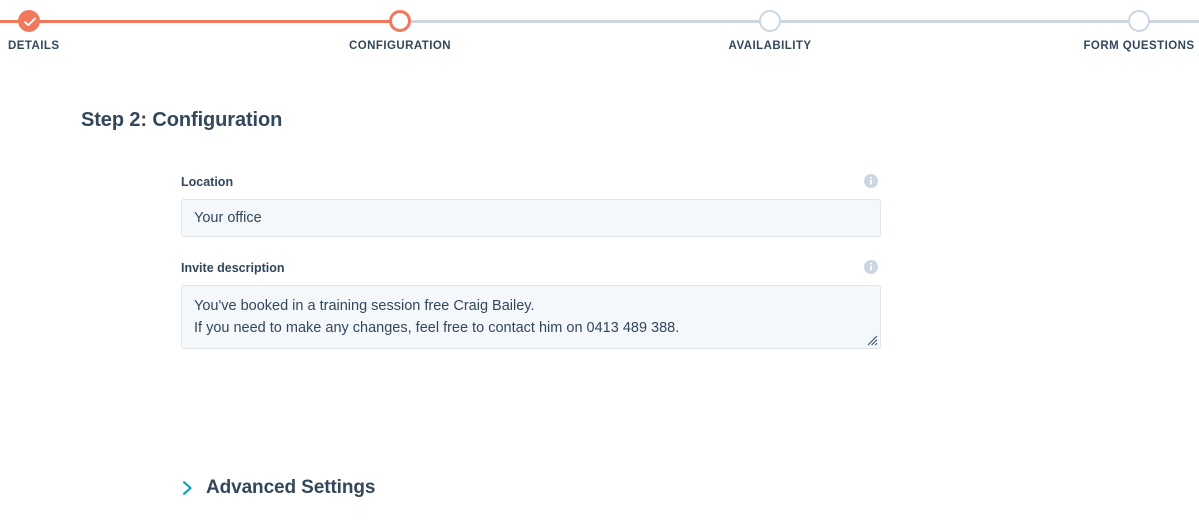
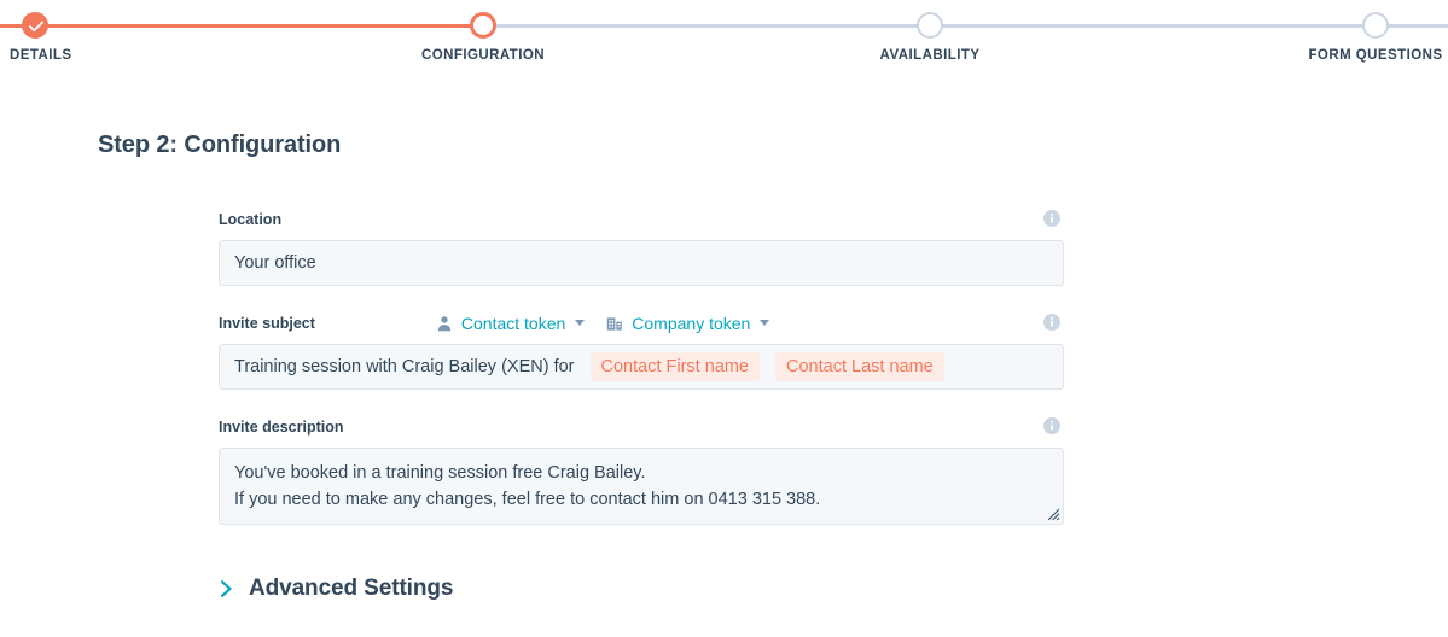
  DETAILS
  CONFIGURATION
  AVAILABILITY
  FORM QUESTIONS
  Step 2: Configuration
  Location
  Your office
+ Invite subject
+ Contact token
+ Company token
+ Training session with Craig Bailey (XEN) for
+ Contact First name
+ Contact Last name
  Invite description
  You've booked in a training session free Craig Bailey.
- If you need to make any changes, feel free to contact him on 0413 489 388.
+ If you need to make any changes, feel free to contact him on 0413 315 388.
  Advanced Settings
